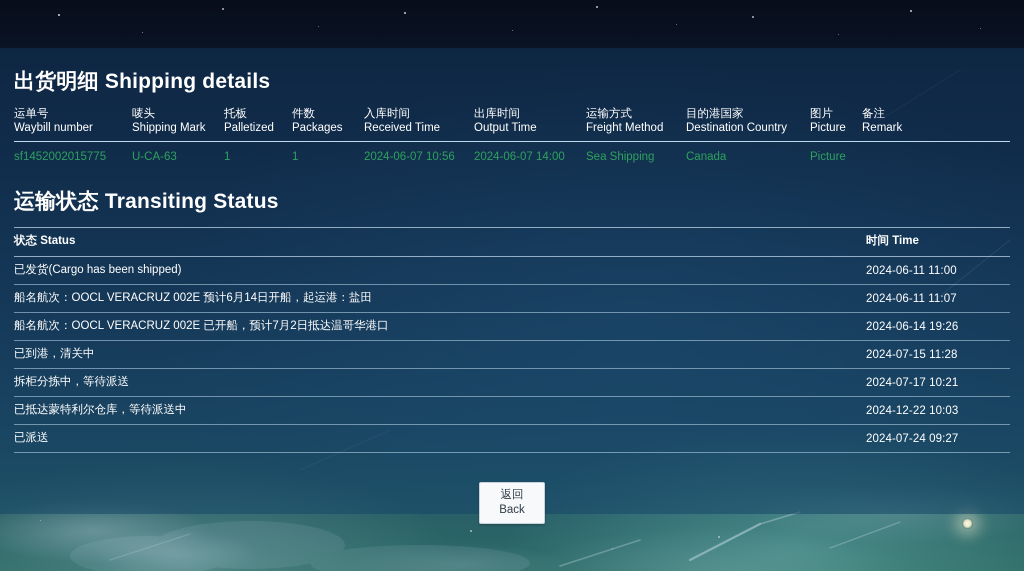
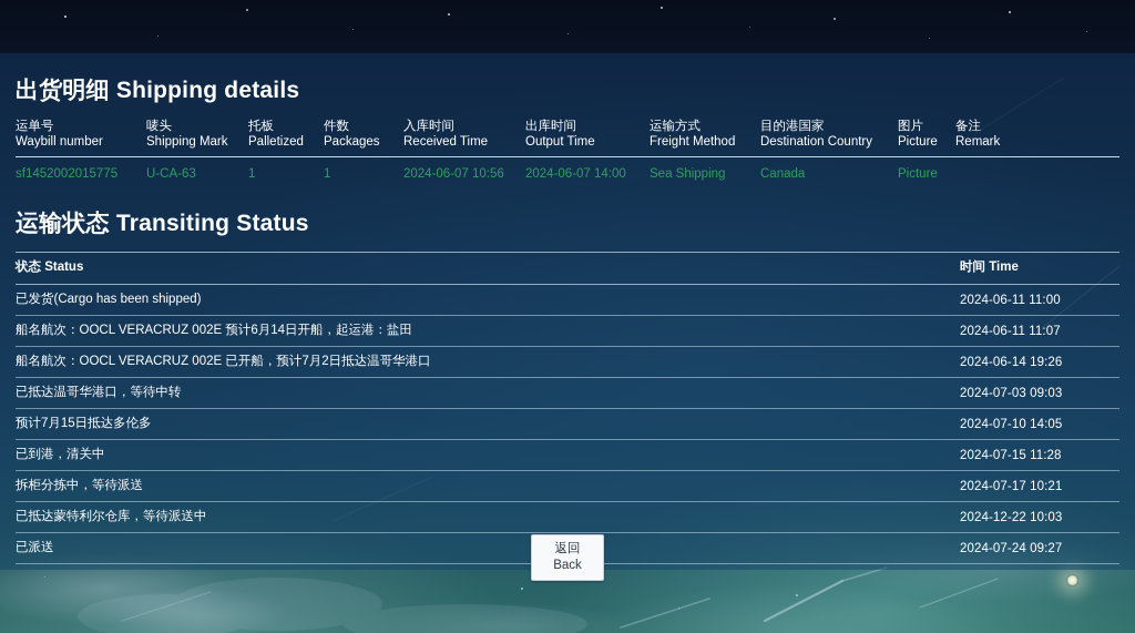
  出货明细 Shipping details
  运单号 Waybill number	唛头 Shipping Mark	托板 Palletized	件数 Packages	入库时间 Received Time	出库时间 Output Time	运输方式 Freight Method	目的港国家 Destination Country	图片 Picture	备注 Remark
  sf1452002015775	U-CA-63	1	1	2024-06-07 10:56	2024-06-07 14:00	Sea Shipping	Canada	Picture
  运输状态 Transiting Status
  状态 Status	时间 Time
  已发货(Cargo has been shipped)	2024-06-11 11:00
  船名航次：OOCL VERACRUZ 002E 预计6月14日开船，起运港：盐田	2024-06-11 11:07
  船名航次：OOCL VERACRUZ 002E 已开船，预计7月2日抵达温哥华港口	2024-06-14 19:26
+ 已抵达温哥华港口，等待中转	2024-07-03 09:03
+ 预计7月15日抵达多伦多	2024-07-10 14:05
  已到港，清关中	2024-07-15 11:28
  拆柜分拣中，等待派送	2024-07-17 10:21
  已抵达蒙特利尔仓库，等待派送中	2024-12-22 10:03
  已派送	2024-07-24 09:27
  返回
  Back
